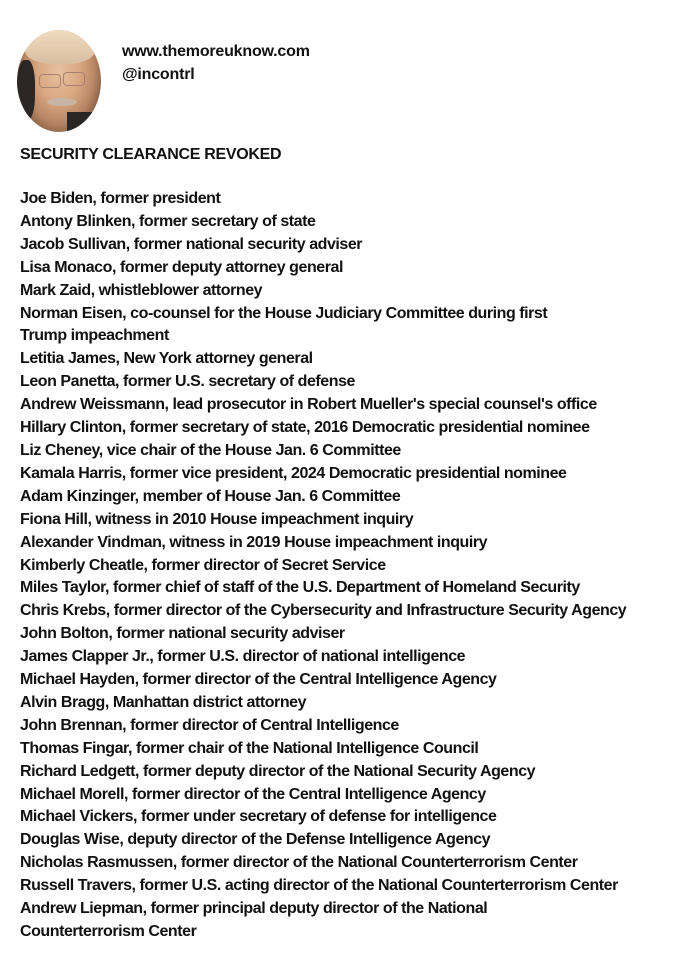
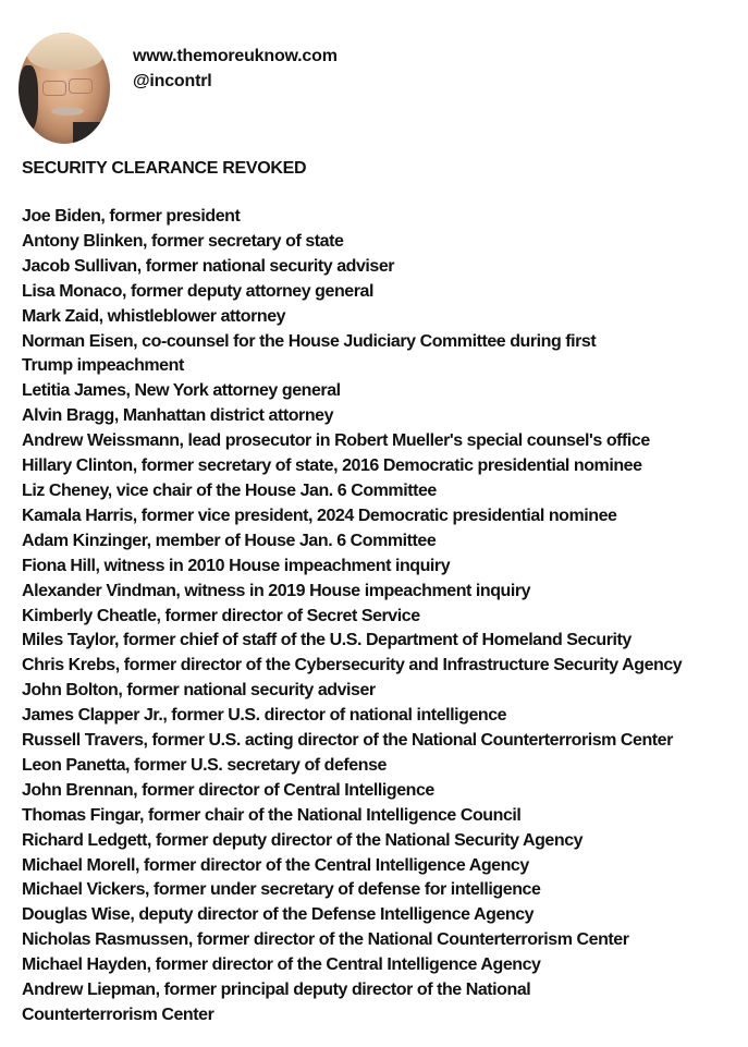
  www.themoreuknow.com
  @incontrl
  SECURITY CLEARANCE REVOKED
  Joe Biden, former president
  Antony Blinken, former secretary of state
  Jacob Sullivan, former national security adviser
  Lisa Monaco, former deputy attorney general
  Mark Zaid, whistleblower attorney
  Norman Eisen, co-counsel for the House Judiciary Committee during first
  Trump impeachment
  Letitia James, New York attorney general
- Leon Panetta, former U.S. secretary of defense
+ Alvin Bragg, Manhattan district attorney
  Andrew Weissmann, lead prosecutor in Robert Mueller's special counsel's office
  Hillary Clinton, former secretary of state, 2016 Democratic presidential nominee
  Liz Cheney, vice chair of the House Jan. 6 Committee
  Kamala Harris, former vice president, 2024 Democratic presidential nominee
  Adam Kinzinger, member of House Jan. 6 Committee
  Fiona Hill, witness in 2010 House impeachment inquiry
  Alexander Vindman, witness in 2019 House impeachment inquiry
  Kimberly Cheatle, former director of Secret Service
  Miles Taylor, former chief of staff of the U.S. Department of Homeland Security
  Chris Krebs, former director of the Cybersecurity and Infrastructure Security Agency
  John Bolton, former national security adviser
  James Clapper Jr., former U.S. director of national intelligence
- Michael Hayden, former director of the Central Intelligence Agency
+ Russell Travers, former U.S. acting director of the National Counterterrorism Center
- Alvin Bragg, Manhattan district attorney
+ Leon Panetta, former U.S. secretary of defense
  John Brennan, former director of Central Intelligence
  Thomas Fingar, former chair of the National Intelligence Council
  Richard Ledgett, former deputy director of the National Security Agency
  Michael Morell, former director of the Central Intelligence Agency
  Michael Vickers, former under secretary of defense for intelligence
  Douglas Wise, deputy director of the Defense Intelligence Agency
  Nicholas Rasmussen, former director of the National Counterterrorism Center
- Russell Travers, former U.S. acting director of the National Counterterrorism Center
+ Michael Hayden, former director of the Central Intelligence Agency
  Andrew Liepman, former principal deputy director of the National
  Counterterrorism Center
